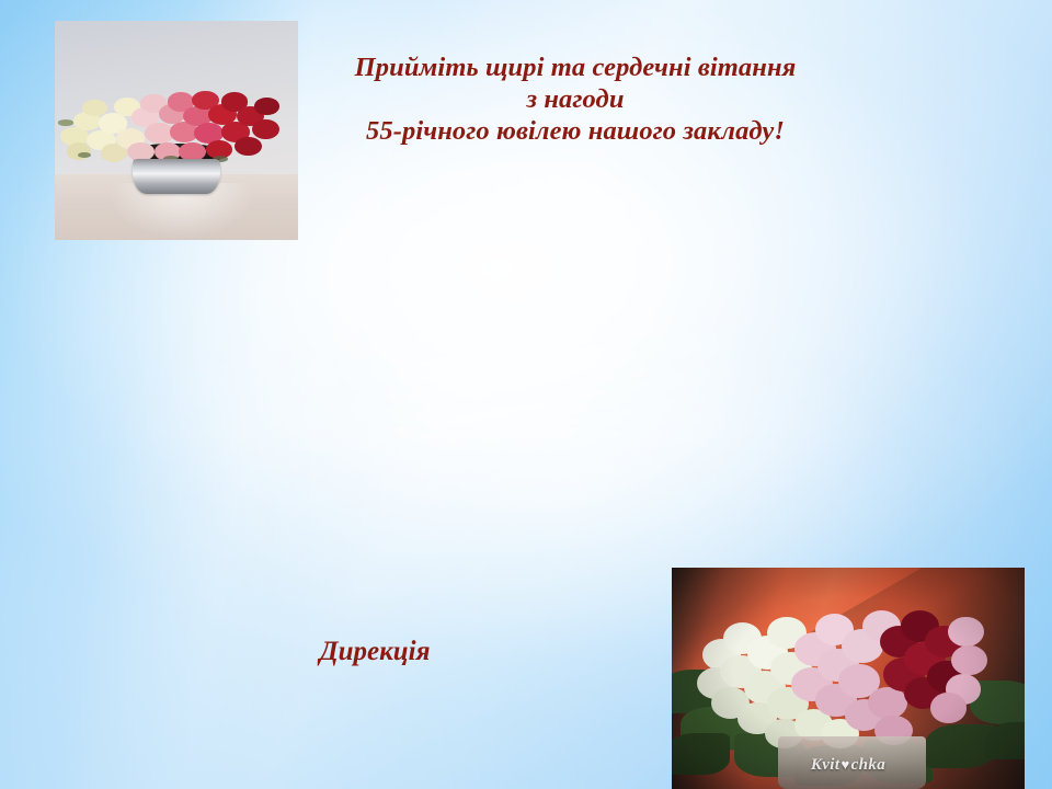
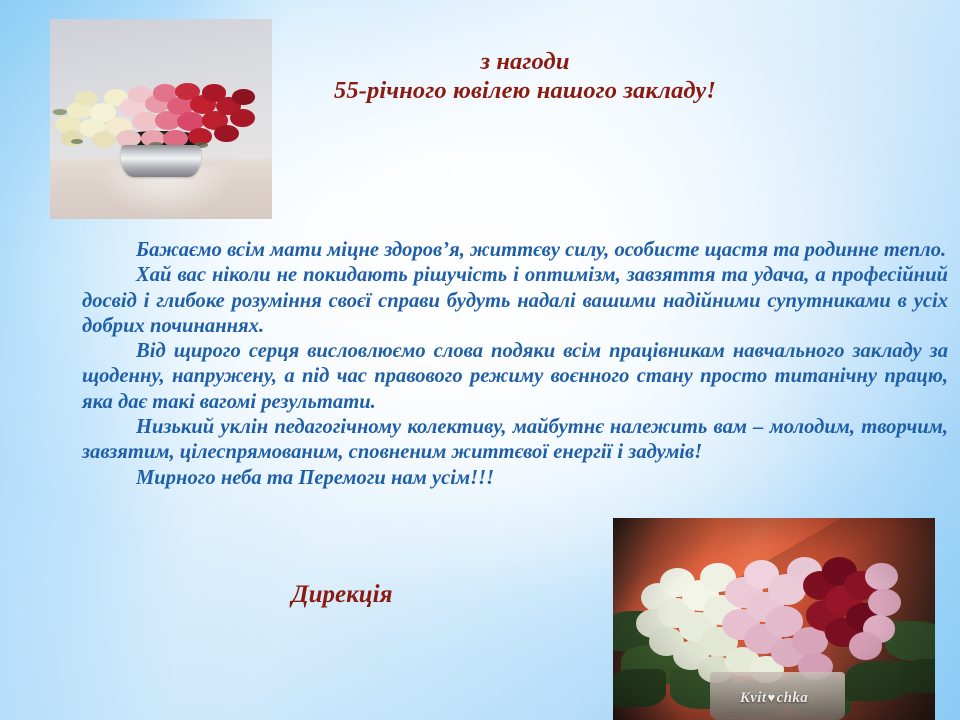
- Прийміть щирі та сердечні вітання
  з нагоди
  55-річного ювілею нашого закладу!
+ Бажаємо всім мати міцне здоров’я, життєву силу, особисте щастя та родинне тепло.
+ Хай вас ніколи не покидають рішучість і оптимізм, завзяття та удача, а професійний досвід і глибоке розуміння своєї справи будуть надалі вашими надійними супутниками в усіх добрих починаннях.
+ Від щирого серця висловлюємо слова подяки всім працівникам навчального закладу за щоденну, напружену, а під час правового режиму воєнного стану просто титанічну працю, яка дає такі вагомі результати.
+ Низький уклін педагогічному колективу, майбутнє належить вам – молодим, творчим, завзятим, цілеспрямованим, сповненим життєвої енергії і задумів!
+ Мирного неба та Перемоги нам усім!!!
  Дирекція
  Kvit♥chka
